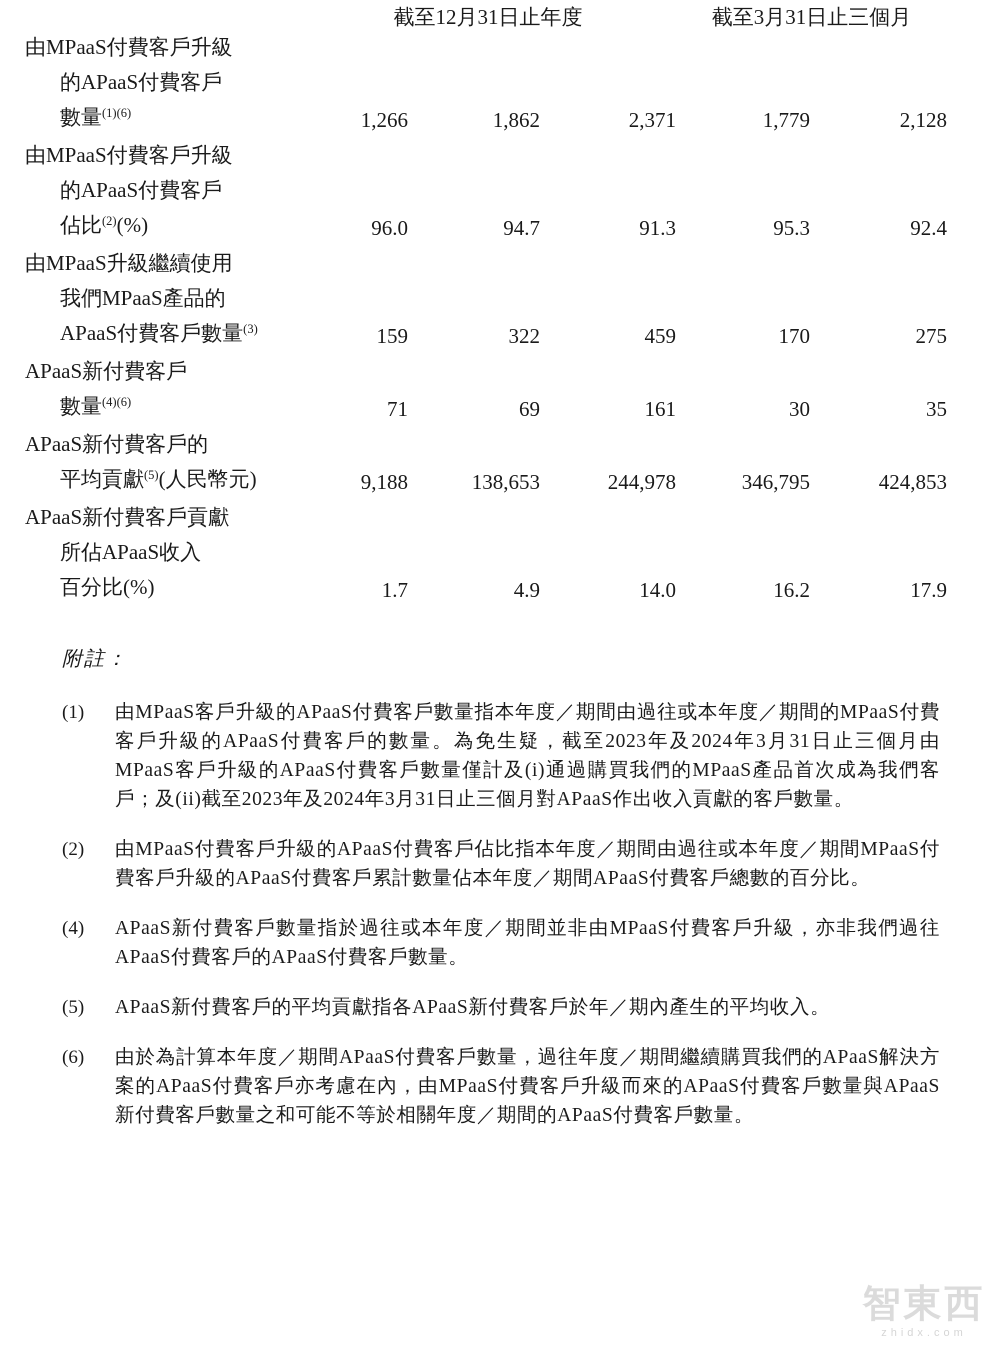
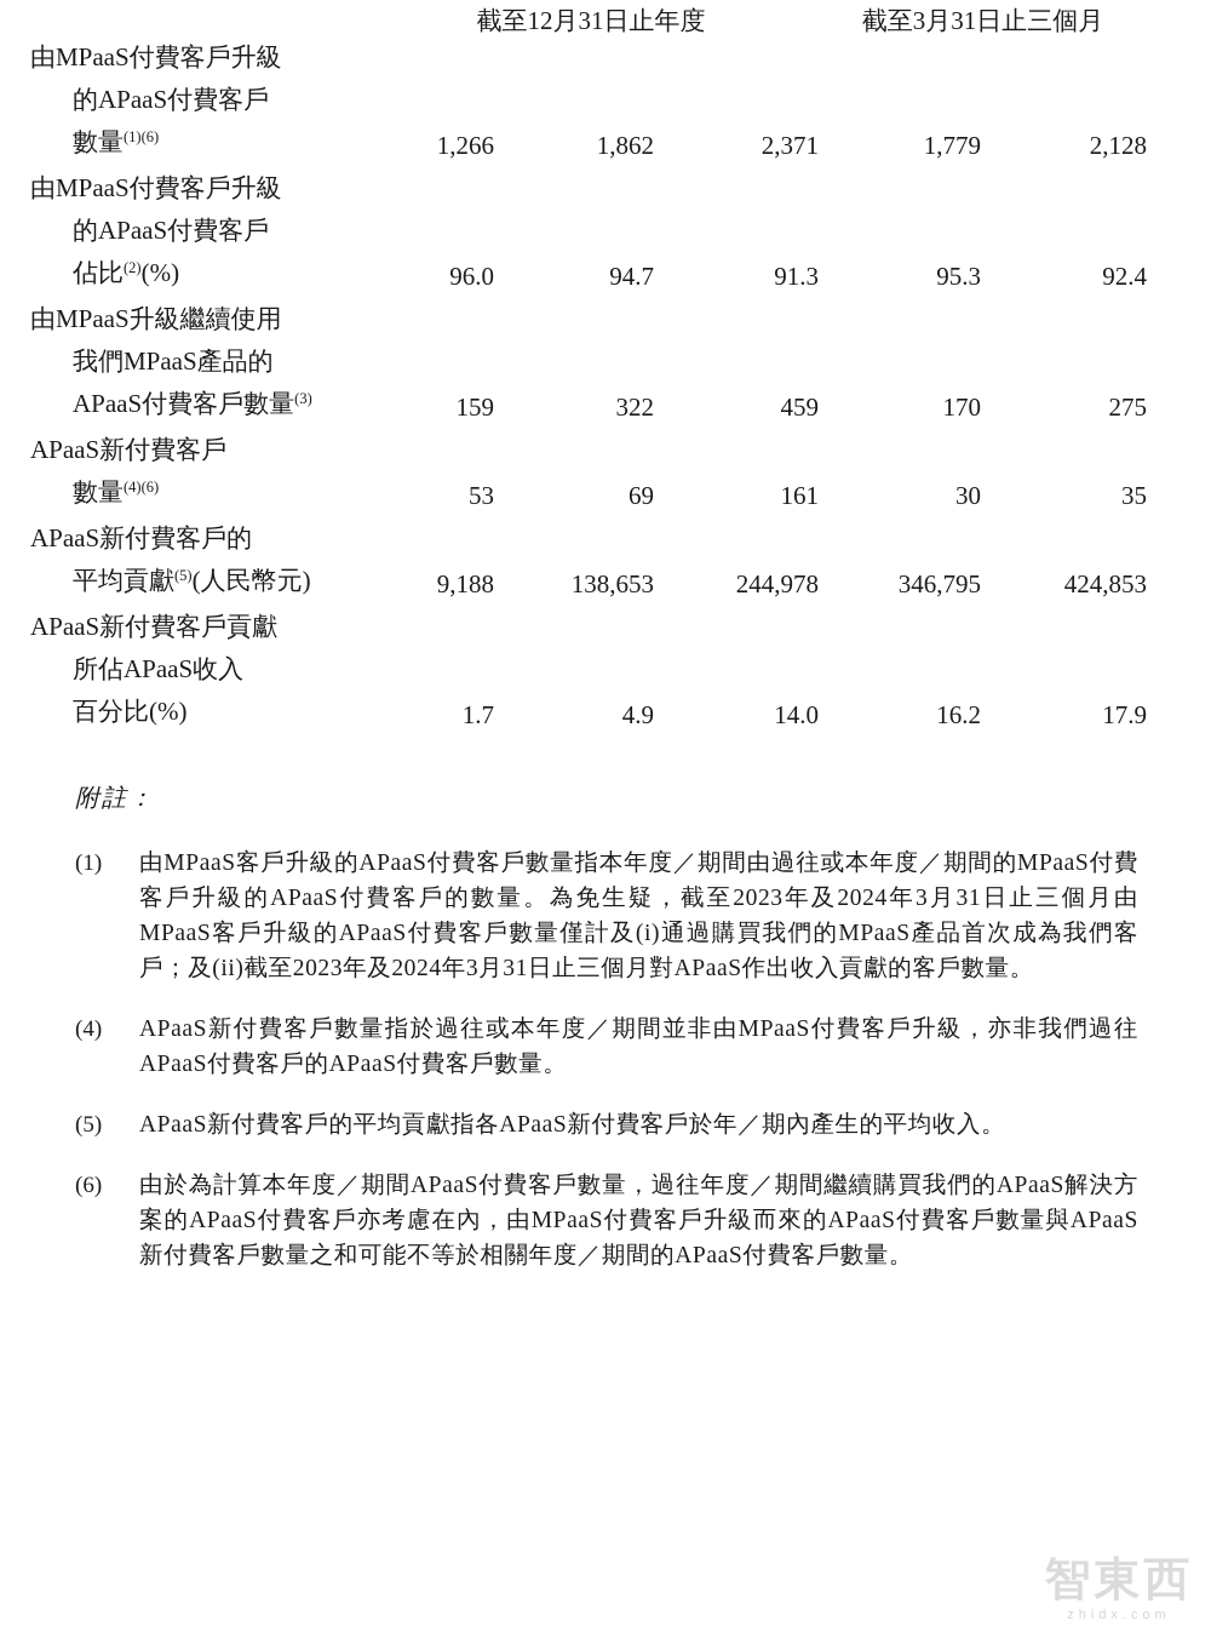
  	截至12月31日止年度	截至3月31日止三個月
  由MPaaS付費客戶升級 的APaaS付費客戶 數量(1)(6)	1,266	1,862	2,371	1,779	2,128
  由MPaaS付費客戶升級 的APaaS付費客戶 佔比(2)(%)	96.0	94.7	91.3	95.3	92.4
  由MPaaS升級繼續使用 我們MPaaS產品的 APaaS付費客戶數量(3)	159	322	459	170	275
- APaaS新付費客戶 數量(4)(6)	71	69	161	30	35
+ APaaS新付費客戶 數量(4)(6)	53	69	161	30	35
  APaaS新付費客戶的 平均貢獻(5)(人民幣元)	9,188	138,653	244,978	346,795	424,853
  APaaS新付費客戶貢獻 所佔APaaS收入 百分比(%)	1.7	4.9	14.0	16.2	17.9
  附註：
  (1)
  由MPaaS客戶升級的APaaS付費客戶數量指本年度／期間由過往或本年度／期間的MPaaS付費客戶升級的APaaS付費客戶的數量。為免生疑，截至2023年及2024年3月31日止三個月由MPaaS客戶升級的APaaS付費客戶數量僅計及(i)通過購買我們的MPaaS產品首次成為我們客戶；及(ii)截至2023年及2024年3月31日止三個月對APaaS作出收入貢獻的客戶數量。
- (2)
- 由MPaaS付費客戶升級的APaaS付費客戶佔比指本年度／期間由過往或本年度／期間MPaaS付費客戶升級的APaaS付費客戶累計數量佔本年度／期間APaaS付費客戶總數的百分比。
  (4)
  APaaS新付費客戶數量指於過往或本年度／期間並非由MPaaS付費客戶升級，亦非我們過往APaaS付費客戶的APaaS付費客戶數量。
  (5)
  APaaS新付費客戶的平均貢獻指各APaaS新付費客戶於年／期內產生的平均收入。
  (6)
  由於為計算本年度／期間APaaS付費客戶數量，過往年度／期間繼續購買我們的APaaS解決方案的APaaS付費客戶亦考慮在內，由MPaaS付費客戶升級而來的APaaS付費客戶數量與APaaS新付費客戶數量之和可能不等於相關年度／期間的APaaS付費客戶數量。
  智東西
  zhidx.com
